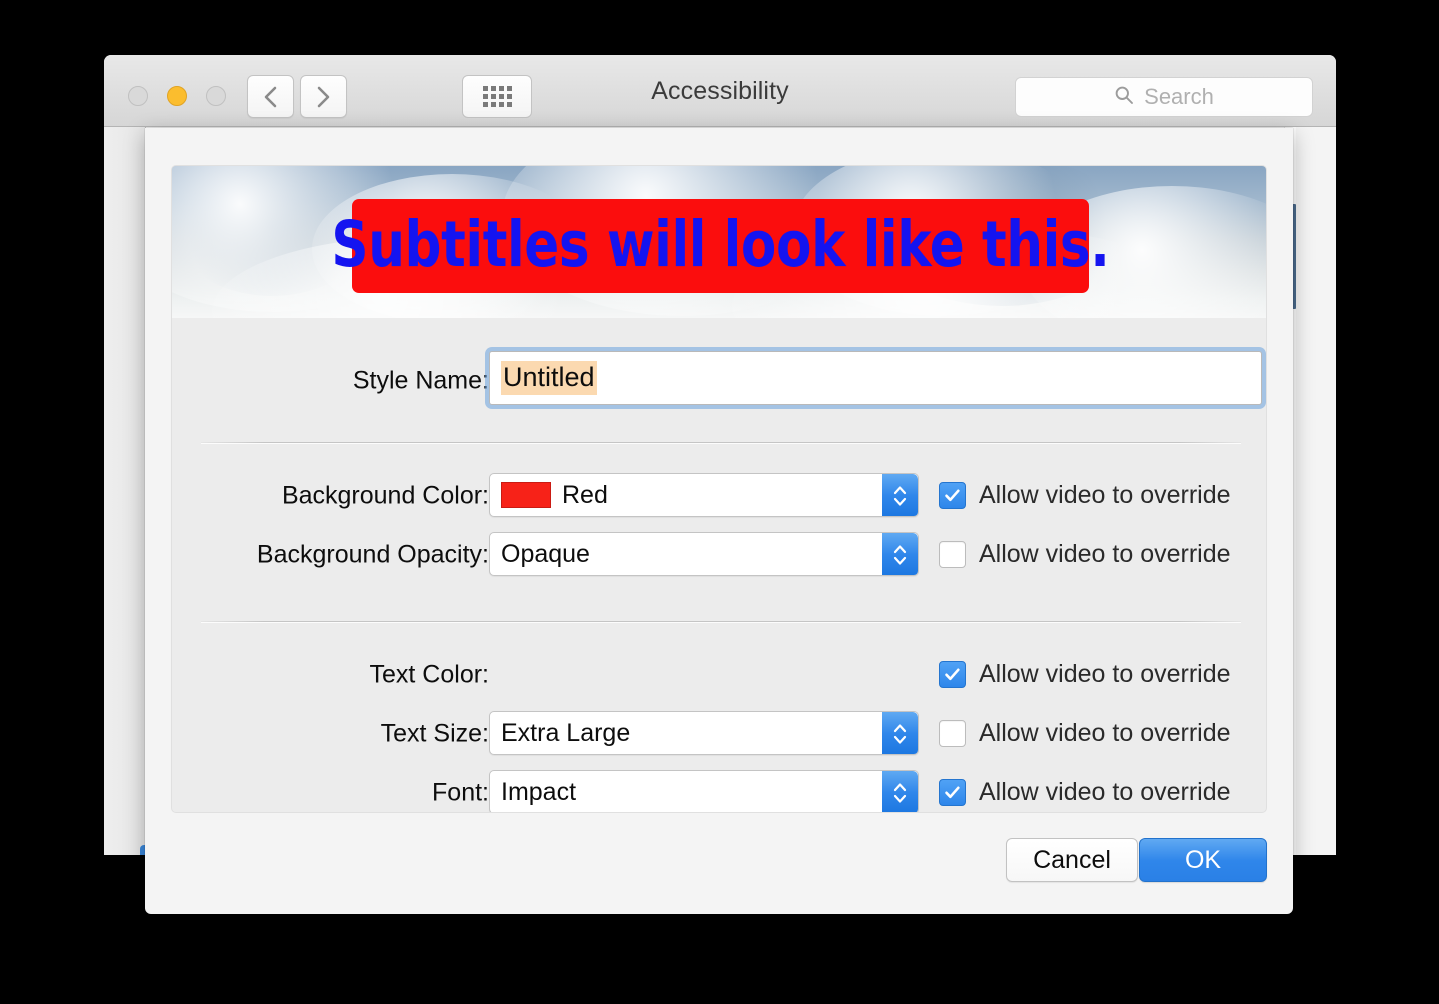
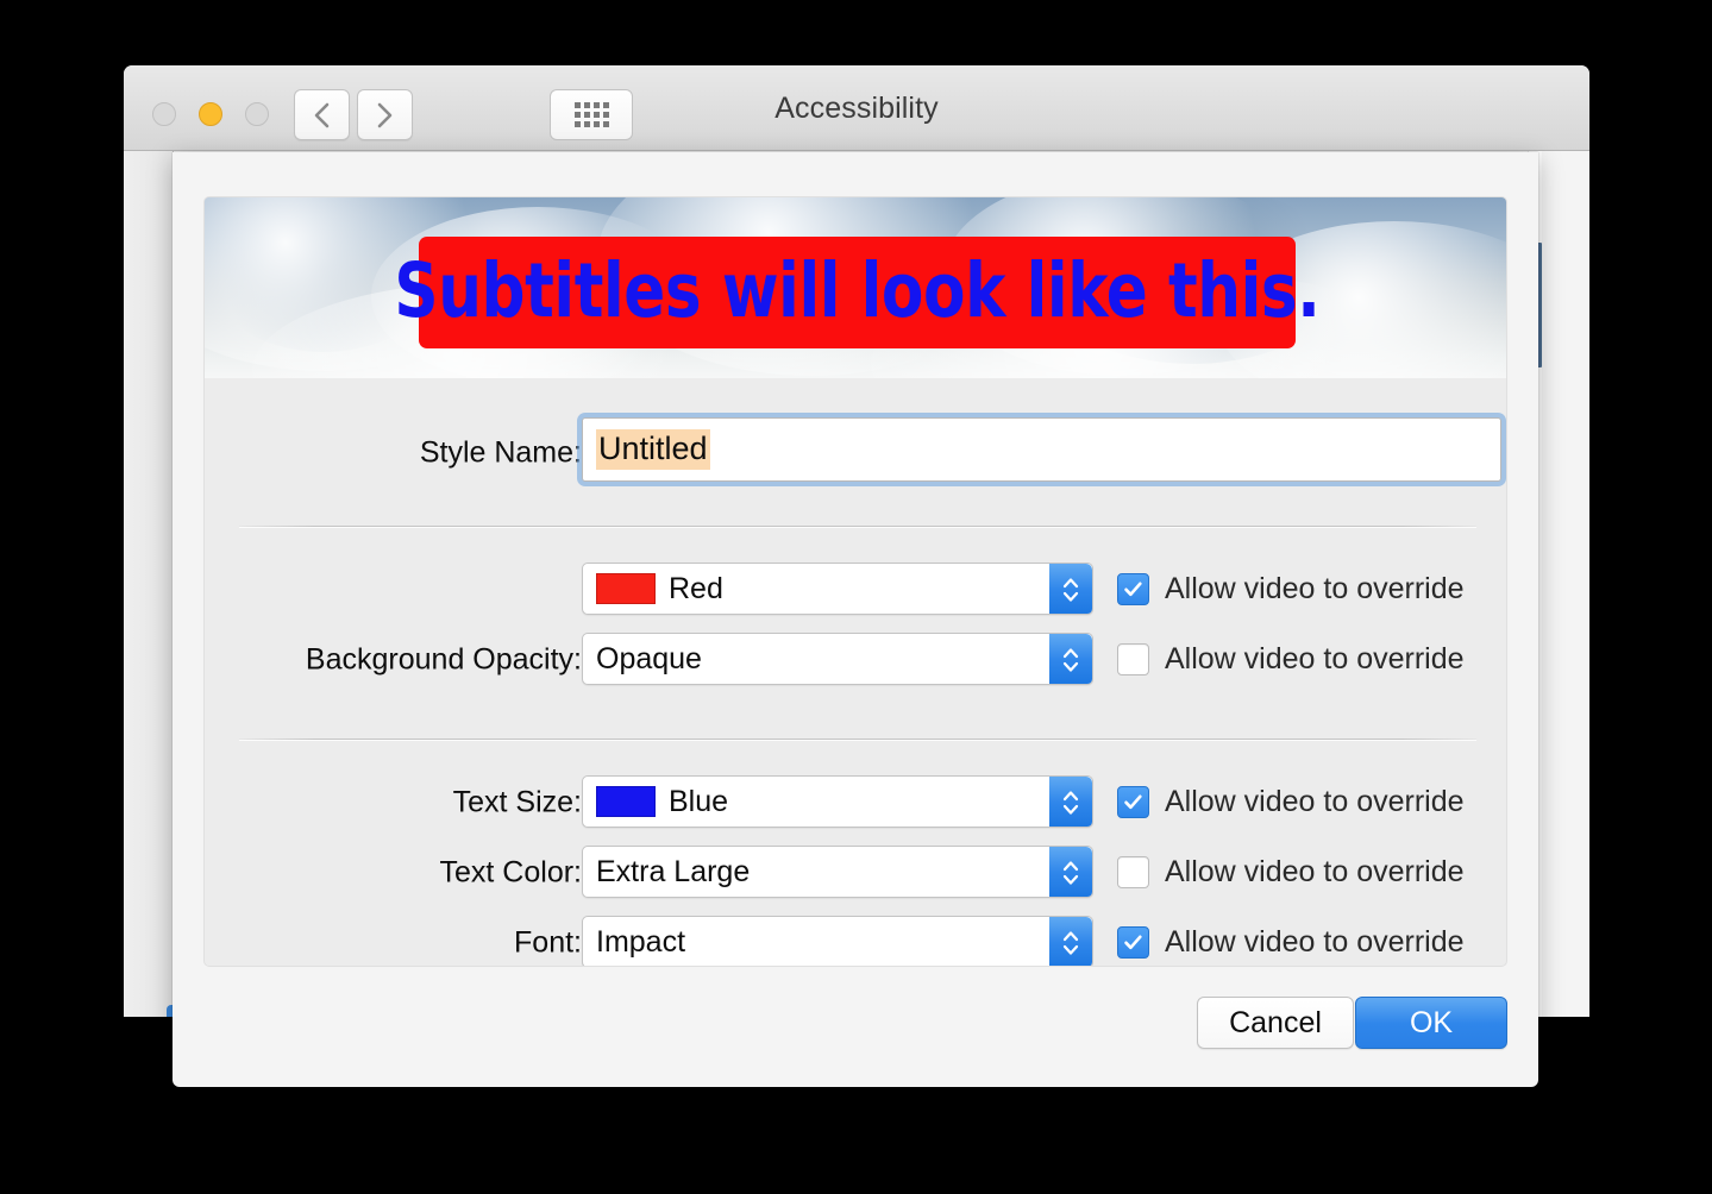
  Accessibility
- Search
  Subtitles will look like this.
  Style Name:
  Untitled
- Background Color:
  Red
  Allow video to override
  Background Opacity:
  Opaque
  Allow video to override
- Text Color:
+ Text Size:
+ Blue
  Allow video to override
- Text Size:
+ Text Color:
  Extra Large
  Allow video to override
  Font:
  Impact
  Allow video to override
  Cancel
  OK
